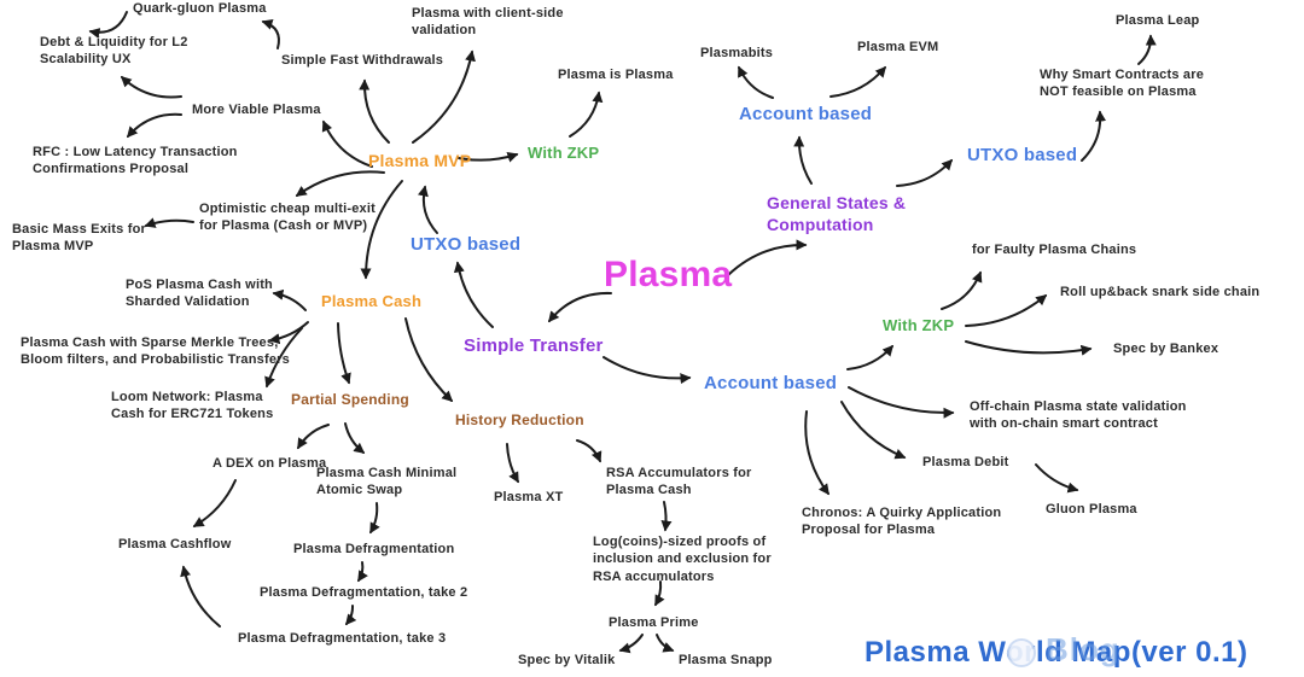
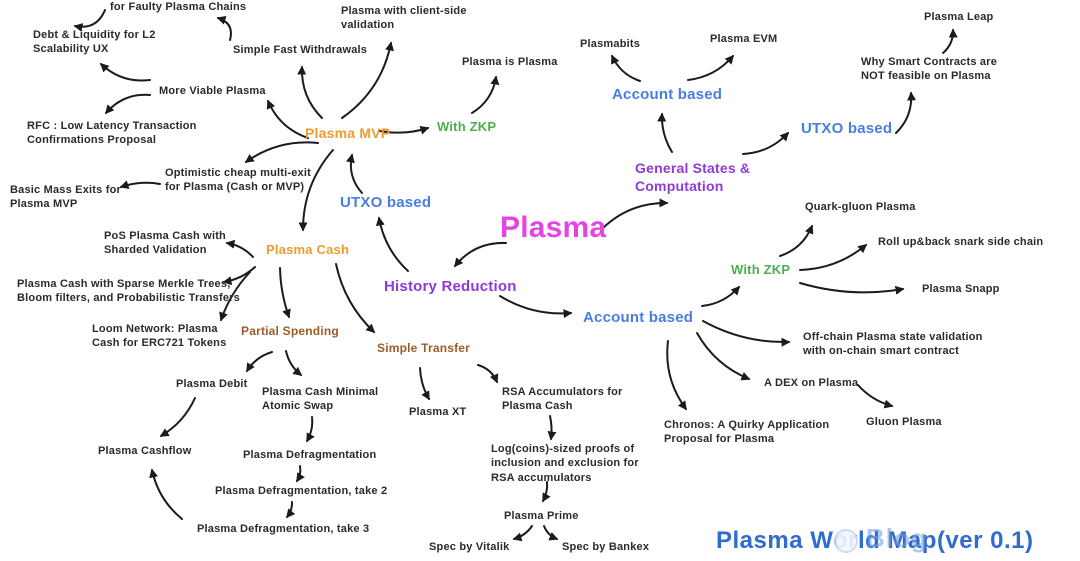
- Quark-gluon Plasma
+ for Faulty Plasma Chains
  Debt & Liquidity for L2
  Scalability UX
  Simple Fast Withdrawals
  Plasma with client-side
  validation
  Plasma is Plasma
  Plasmabits
  Plasma EVM
  Plasma Leap
  Why Smart Contracts are
  NOT feasible on Plasma
  More Viable Plasma
  RFC : Low Latency Transaction
  Confirmations Proposal
  Optimistic cheap multi-exit
  for Plasma (Cash or MVP)
  Basic Mass Exits for
  Plasma MVP
  PoS Plasma Cash with
  Sharded Validation
  Plasma Cash with Sparse Merkle Trees,
  Bloom filters, and Probabilistic Transfers
  Loom Network: Plasma
  Cash for ERC721 Tokens
  Plasma MVP
  With ZKP
  UTXO based
  Plasma
  Plasma Cash
- Simple Transfer
+ History Reduction
  Account based
  General States &
  Computation
  UTXO based
  Account based
  With ZKP
  Partial Spending
- History Reduction
+ Simple Transfer
- for Faulty Plasma Chains
+ Quark-gluon Plasma
  Roll up&back snark side chain
- Spec by Bankex
+ Plasma Snapp
  Off-chain Plasma state validation
  with on-chain smart contract
- Plasma Debit
+ A DEX on Plasma
  Gluon Plasma
  Chronos: A Quirky Application
  Proposal for Plasma
- A DEX on Plasma
+ Plasma Debit
  Plasma Cash Minimal
  Atomic Swap
  Plasma Cashflow
  Plasma Defragmentation
  Plasma Defragmentation, take 2
  Plasma Defragmentation, take 3
  Plasma XT
  RSA Accumulators for
  Plasma Cash
  Log(coins)-sized proofs of
  inclusion and exclusion for
  RSA accumulators
  Plasma Prime
  Spec by Vitalik
- Plasma Snapp
+ Spec by Bankex
  Plasma Wld Map(ver 0.1)
  Blog
